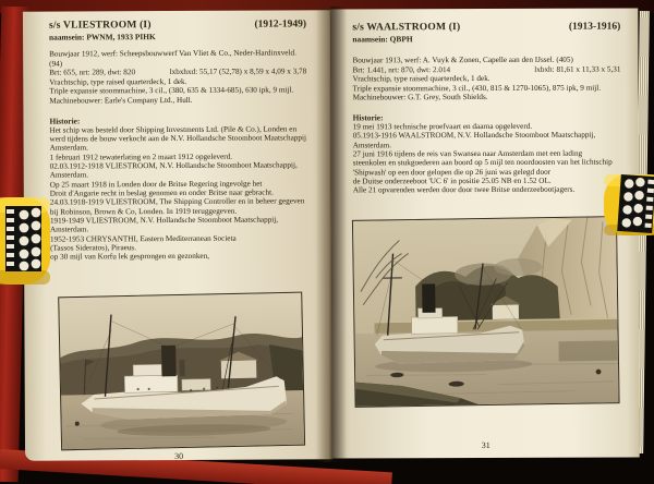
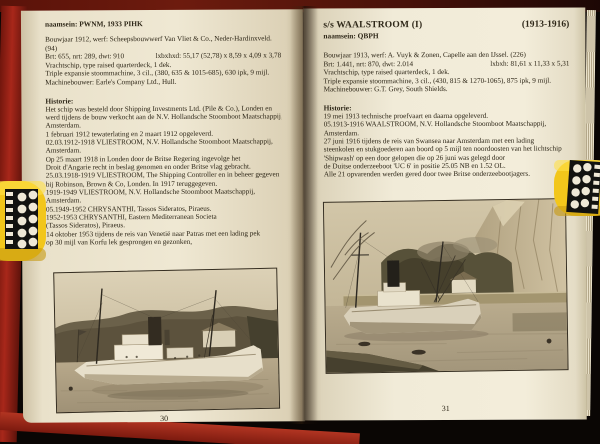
- s/s VLIESTROOM (I)
- (1912-1949)
  naamsein: PWNM, 1933 PIHK
  Bouwjaar 1912, werf: Scheepsbouwwerf Van Vliet & Co., Neder-Hardinxveld.
  (94)
- Brt: 655, nrt: 289, dwt: 820
+ Brt: 655, nrt: 289, dwt: 910
  lxbxhxd: 55,17 (52,78) x 8,59 x 4,09 x 3,78
  Vrachtschip, type raised quarterdeck, 1 dek.
- Triple expansie stoommachine, 3 cil., (380, 635 & 1334-685), 630 ipk, 9 mijl.
+ Triple expansie stoommachine, 3 cil., (380, 635 & 1015-685), 630 ipk, 9 mijl.
  Machinebouwer: Earle's Company Ltd., Hull.
  Historie:
  Het schip was besteld door Shipping Investments Ltd. (Pile & Co.), Londen en
  werd tijdens de bouw verkocht aan de N.V. Hollandsche Stoomboot Maatschappij
  Amsterdam.
  1 februari 1912 tewaterlating en 2 maart 1912 opgeleverd.
  02.03.1912-1918 VLIESTROOM, N.V. Hollandsche Stoomboot Maatschappij,
  Amsterdam.
  Op 25 maart 1918 in Londen door de Britse Regering ingevolge het
- Droit d'Angarie recht in beslag genomen en onder Britse naar gebracht.
+ Droit d'Angarie recht in beslag genomen en onder Britse vlag gebracht.
- 24.03.1918-1919 VLIESTROOM, The Shipping Controller en in beheer gegeven
+ 25.03.1918-1919 VLIESTROOM, The Shipping Controller en in beheer gegeven
- bij Robinson, Brown & Co, Londen. In 1919 teruggegeven.
+ bij Robinson, Brown & Co, Londen. In 1917 teruggegeven.
  1919-1949 VLIESTROOM, N.V. Hollandsche Stoomboot Maatschappij,
  Amsterdam.
+ 05.1949-1952 CHRYSANTHI, Tassos Sideratos, Piraeus.
  1952-1953 CHRYSANTHI, Eastern Mediterranean Societa
  (Tassos Sideratos), Piraeus.
+ 14 oktober 1953 tijdens de reis van Venetië naar Patras met een lading pek
  op 30 mijl van Korfu lek gesprongen en gezonken,
  30
  s/s WAALSTROOM (I)
  (1913-1916)
  naamsein: QBPH
- Bouwjaar 1913, werf: A. Vuyk & Zonen, Capelle aan den IJssel. (405)
+ Bouwjaar 1913, werf: A. Vuyk & Zonen, Capelle aan den IJssel. (226)
  Brt: 1.441, nrt: 870, dwt: 2.014
  lxbxh: 81,61 x 11,33 x 5,31
  Vrachtschip, type raised quarterdeck, 1 dek.
  Triple expansie stoommachine, 3 cil., (430, 815 & 1270-1065), 875 ipk, 9 mijl.
  Machinebouwer: G.T. Grey, South Shields.
  Historie:
  19 mei 1913 technische proefvaart en daarna opgeleverd.
  05.1913-1916 WAALSTROOM, N.V. Hollandsche Stoomboot Maatschappij,
  Amsterdam.
  27 juni 1916 tijdens de reis van Swansea naar Amsterdam met een lading
  steenkolen en stukgoederen aan boord op 5 mijl ten noordoosten van het lichtschip
  'Shipwash' op een door gelopen die op 26 juni was gelegd door
  de Duitse onderzeeboot 'UC 6' in positie 25.05 NB en 1.52 OL.
- Alle 21 opvarenden werden door door twee Britse onderzeebootjagers.
+ Alle 21 opvarenden werden gered door twee Britse onderzeebootjagers.
  31
